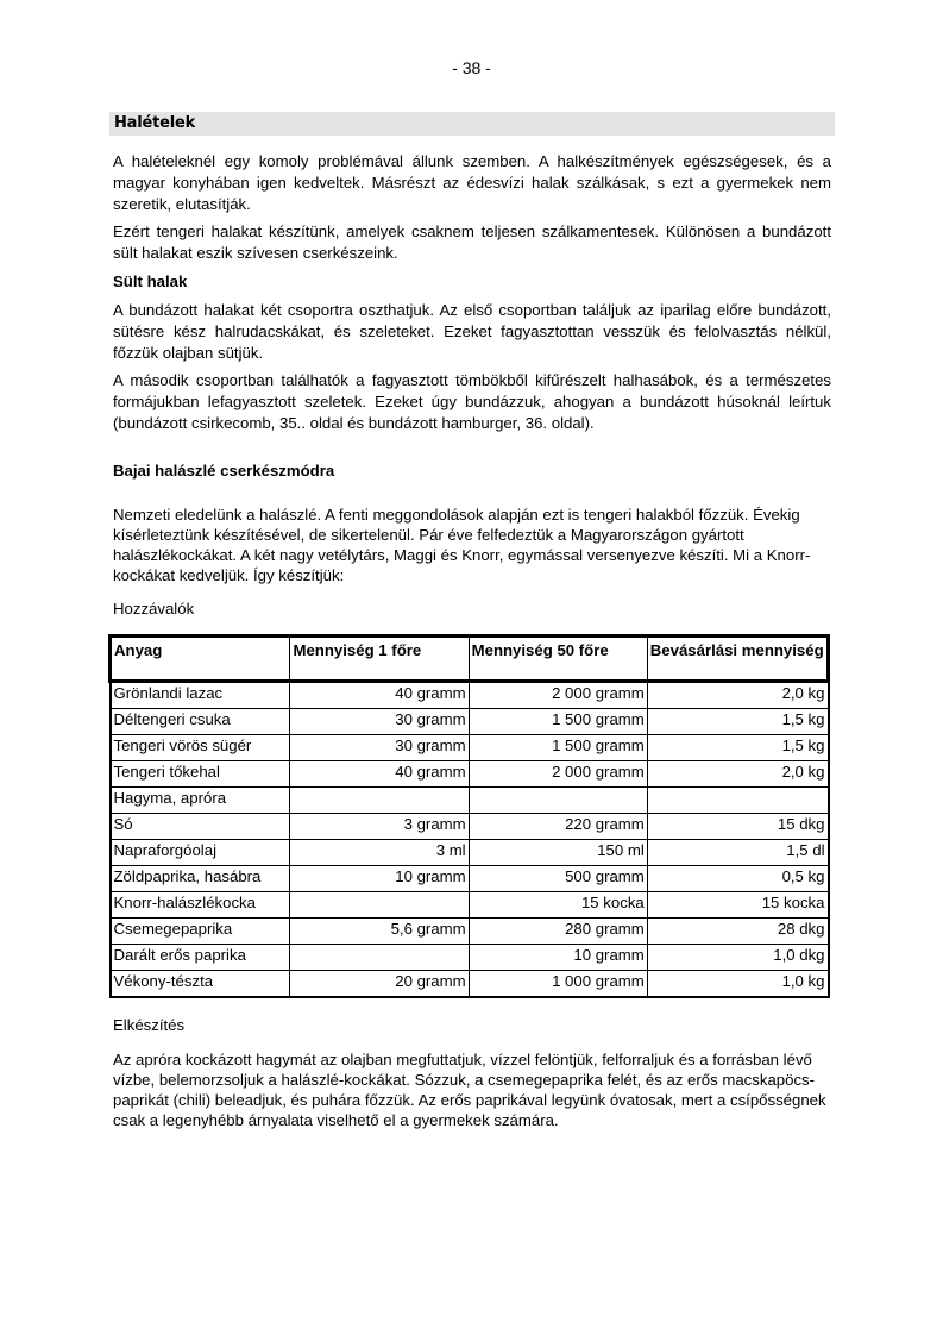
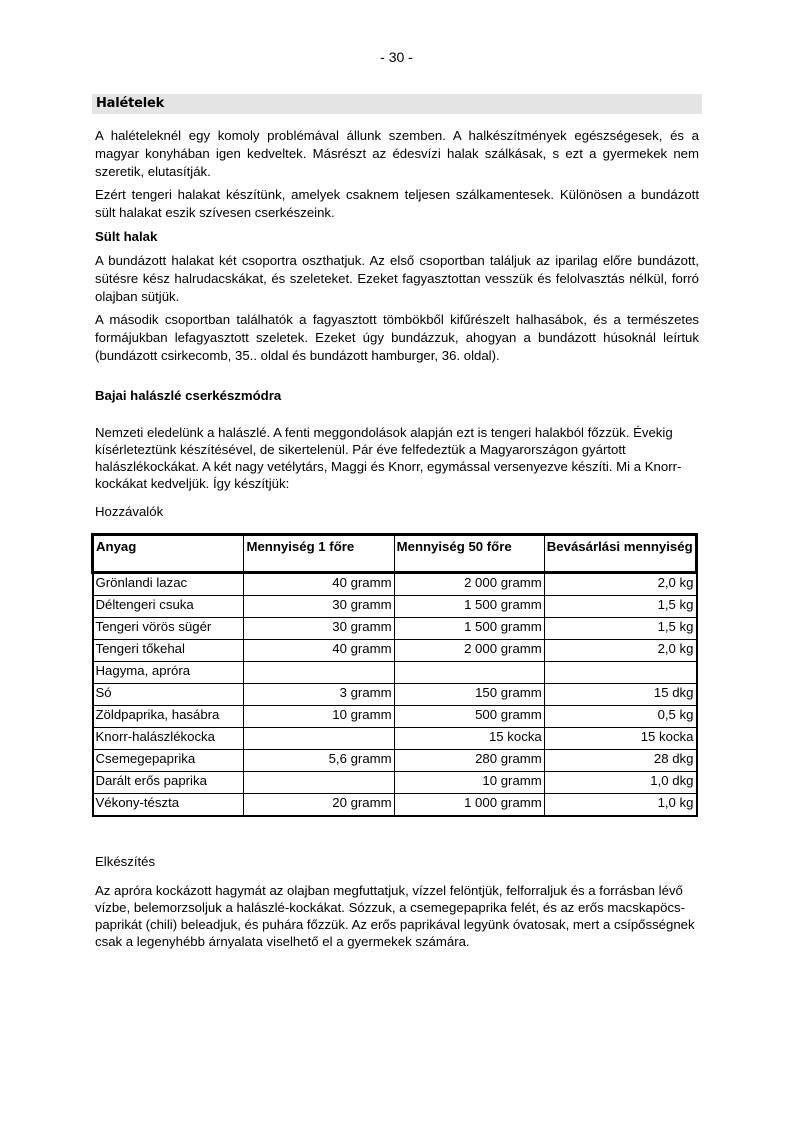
- - 38 -
+ - 30 -
  Halételek
  A halételeknél egy komoly problémával állunk szemben. A halkészítmények egészségesek, és a magyar konyhában igen kedveltek. Másrészt az édesvízi halak szálkásak, s ezt a gyermekek nem szeretik, elutasítják.
  Ezért tengeri halakat készítünk, amelyek csaknem teljesen szálkamentesek. Különösen a bundázott sült halakat eszik szívesen cserkészeink.
  Sült halak
- A bundázott halakat két csoportra oszthatjuk. Az első csoportban találjuk az iparilag előre bundázott, sütésre kész halrudacskákat, és szeleteket. Ezeket fagyasztottan vesszük és felolvasztás nélkül, főzzük olajban sütjük.
+ A bundázott halakat két csoportra oszthatjuk. Az első csoportban találjuk az iparilag előre bundázott, sütésre kész halrudacskákat, és szeleteket. Ezeket fagyasztottan vesszük és felolvasztás nélkül, forró olajban sütjük.
  A második csoportban találhatók a fagyasztott tömbökből kifűrészelt halhasábok, és a természetes formájukban lefagyasztott szeletek. Ezeket úgy bundázzuk, ahogyan a bundázott húsoknál leírtuk (bundázott csirkecomb, 35.. oldal és bundázott hamburger, 36. oldal).
  Bajai halászlé cserkészmódra
  Nemzeti eledelünk a halászlé. A fenti meggondolások alapján ezt is tengeri halakból főzzük. Évekig kísérleteztünk készítésével, de sikertelenül. Pár éve felfedeztük a Magyarországon gyártott halászlékockákat. A két nagy vetélytárs, Maggi és Knorr, egymással versenyezve készíti. Mi a Knorr-kockákat kedveljük. Így készítjük:
  Hozzávalók
  Anyag	Mennyiség 1 főre	Mennyiség 50 főre	Bevásárlási mennyiség
  Grönlandi lazac	40 gramm	2 000 gramm	2,0 kg
  Déltengeri csuka	30 gramm	1 500 gramm	1,5 kg
  Tengeri vörös sügér	30 gramm	1 500 gramm	1,5 kg
  Tengeri tőkehal	40 gramm	2 000 gramm	2,0 kg
  Hagyma, apróra
- Só	3 gramm	220 gramm	15 dkg
+ Só	3 gramm	150 gramm	15 dkg
- Napraforgóolaj	3 ml	150 ml	1,5 dl
  Zöldpaprika, hasábra	10 gramm	500 gramm	0,5 kg
  Knorr-halászlékocka		15 kocka	15 kocka
  Csemegepaprika	5,6 gramm	280 gramm	28 dkg
  Darált erős paprika		10 gramm	1,0 dkg
  Vékony-tészta	20 gramm	1 000 gramm	1,0 kg
  Elkészítés
  Az apróra kockázott hagymát az olajban megfuttatjuk, vízzel felöntjük, felforraljuk és a forrásban lévő vízbe, belemorzsoljuk a halászlé-kockákat. Sózzuk, a csemegepaprika felét, és az erős macskapöcs-paprikát (chili) beleadjuk, és puhára főzzük. Az erős paprikával legyünk óvatosak, mert a csípősségnek csak a legenyhébb árnyalata viselhető el a gyermekek számára.
